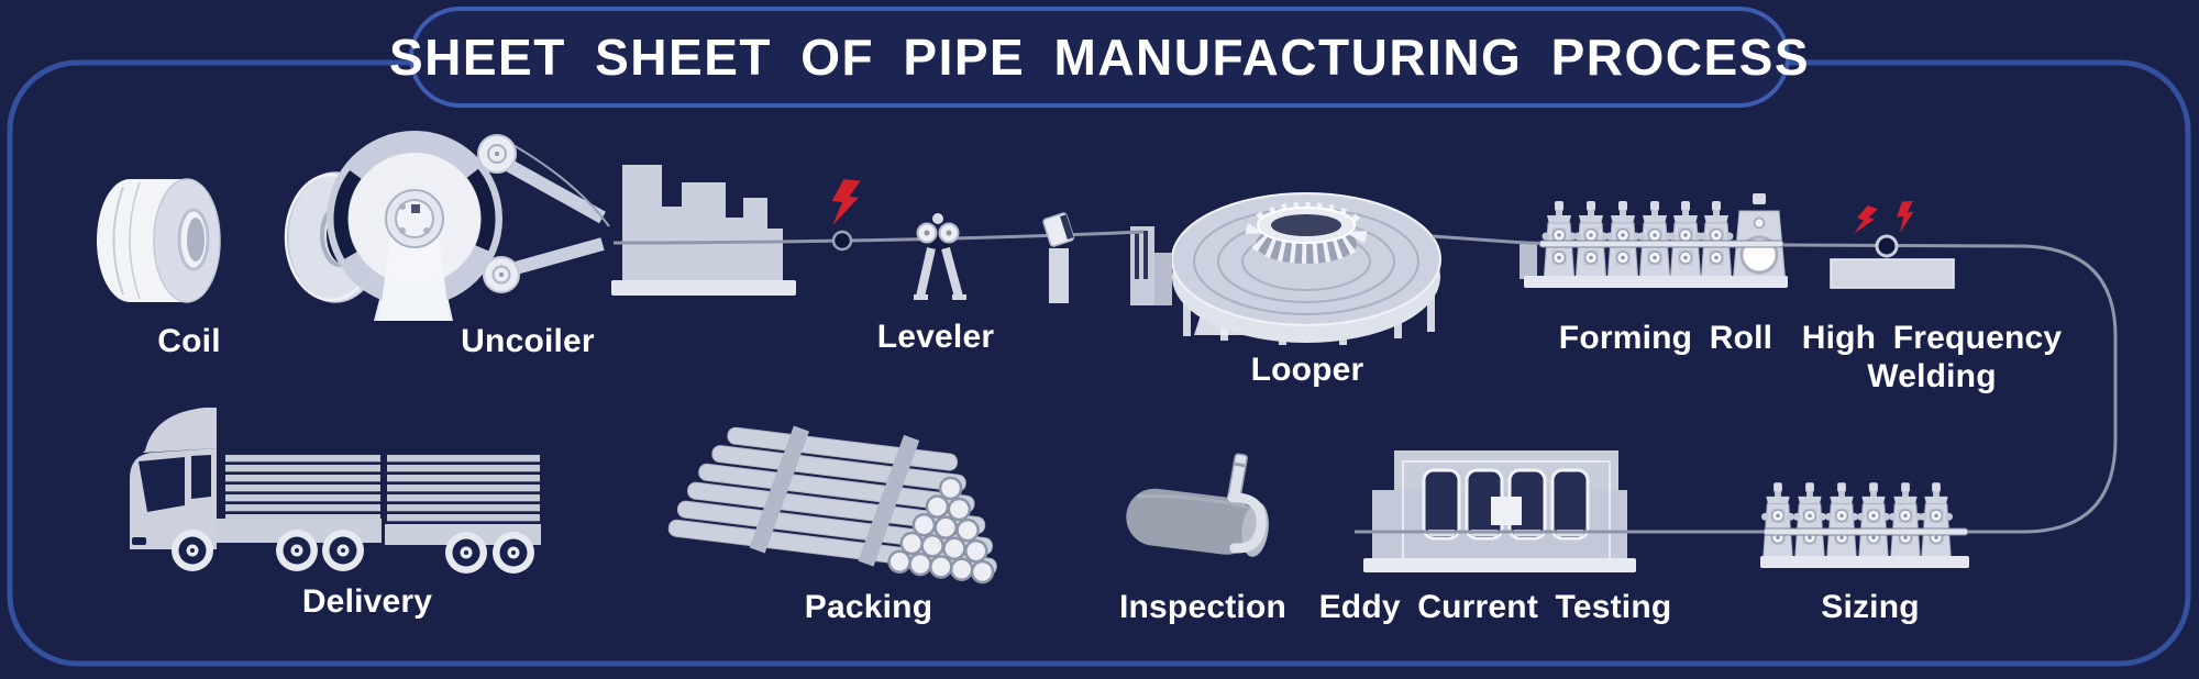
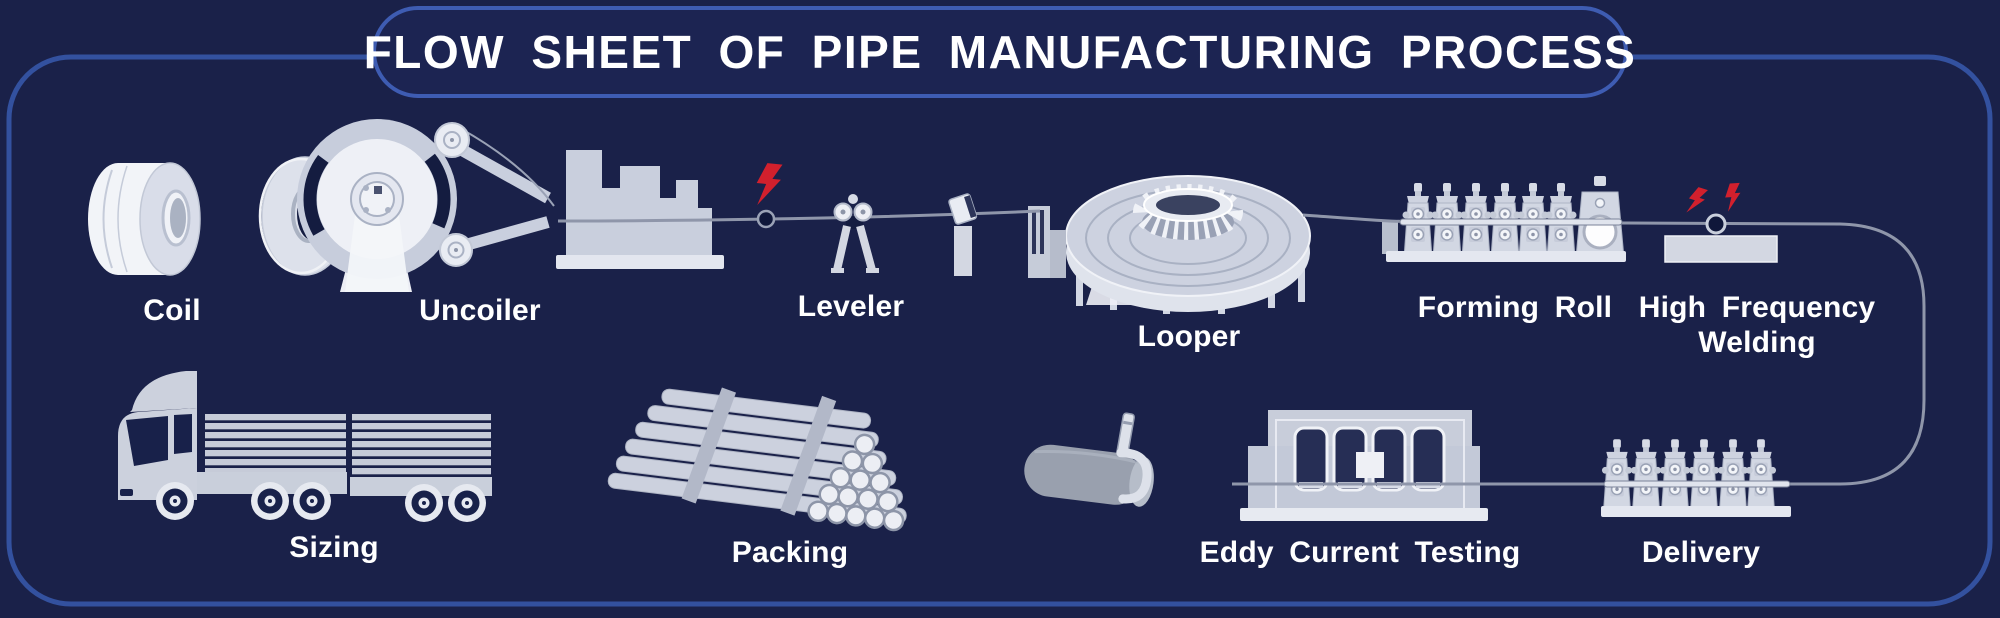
- SHEET SHEET OF PIPE MANUFACTURING PROCESS
+ FLOW SHEET OF PIPE MANUFACTURING PROCESS
  Coil
  Uncoiler
  Leveler
  Looper
  Forming Roll
  High Frequency Welding
- Sizing
+ Delivery
  Eddy Current Testing
- Inspection
  Packing
- Delivery
+ Sizing
